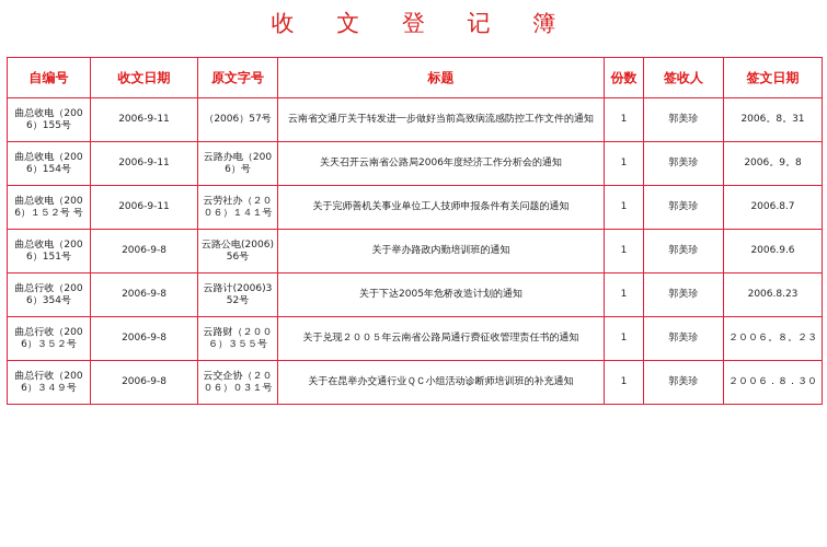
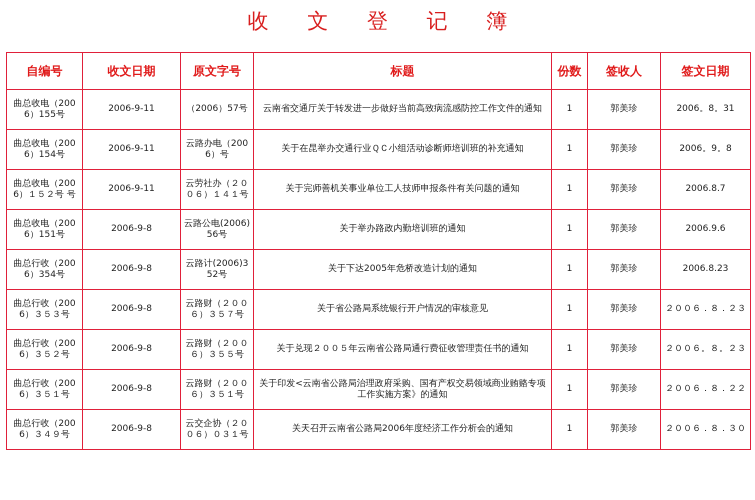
  收 文 登 记 簿
  自编号	收文日期	原文字号	标题	份数	签收人	签文日期
  曲总收电（2006）155号	2006-9-11	（2006）57号	云南省交通厅关于转发进一步做好当前高致病流感防控工作文件的通知	1	郭美珍	2006。8。31
- 曲总收电（2006）154号	2006-9-11	云路办电（2006）号	关天召开云南省公路局2006年度经济工作分析会的通知	1	郭美珍	2006。9。8
+ 曲总收电（2006）154号	2006-9-11	云路办电（2006）号	关于在昆举办交通行业ＱＣ小组活动诊断师培训班的补充通知	1	郭美珍	2006。9。8
  曲总收电（2006）１５２号 号	2006-9-11	云劳社办（２００６）１４１号	关于完师善机关事业单位工人技师申报条件有关问题的通知	1	郭美珍	2006.8.7
  曲总收电（2006）151号	2006-9-8	云路公电(2006)56号	关于举办路政内勤培训班的通知	1	郭美珍	2006.9.6
  曲总行收（2006）354号	2006-9-8	云路计(2006)352号	关于下达2005年危桥改造计划的通知	1	郭美珍	2006.8.23
+ 曲总行收（2006）３５３号	2006-9-8	云路财（２００６）３５７号	关于省公路局系统银行开户情况的审核意见	1	郭美珍	２００６．８．２３
  曲总行收（2006）３５２号	2006-9-8	云路财（２００６）３５５号	关于兑现２００５年云南省公路局通行费征收管理责任书的通知	1	郭美珍	２００６。８。２３
+ 曲总行收（2006）３５１号	2006-9-8	云路财（２００６）３５１号	关于印发<云南省公路局治理政府采购、国有产权交易领域商业贿赂专项工作实施方案》的通知	1	郭美珍	２００６．８．２２
- 曲总行收（2006）３４９号	2006-9-8	云交企协（２００６）０３１号	关于在昆举办交通行业ＱＣ小组活动诊断师培训班的补充通知	1	郭美珍	２００６．８．３０
+ 曲总行收（2006）３４９号	2006-9-8	云交企协（２００６）０３１号	关天召开云南省公路局2006年度经济工作分析会的通知	1	郭美珍	２００６．８．３０
